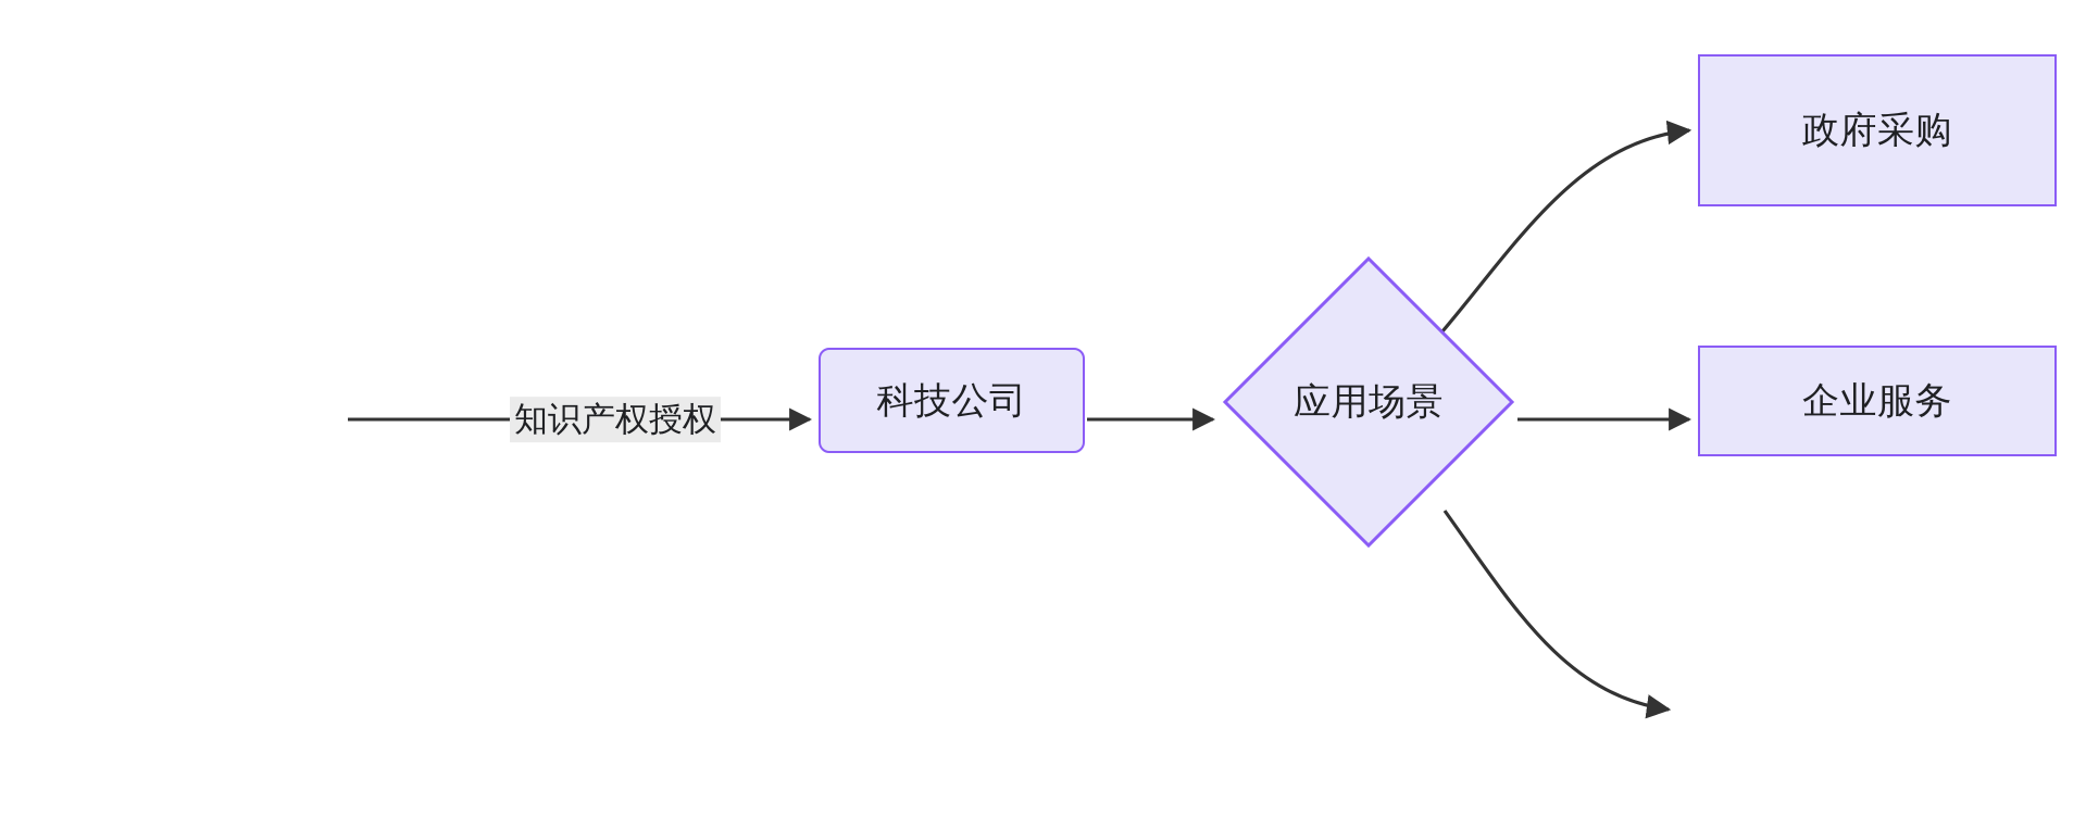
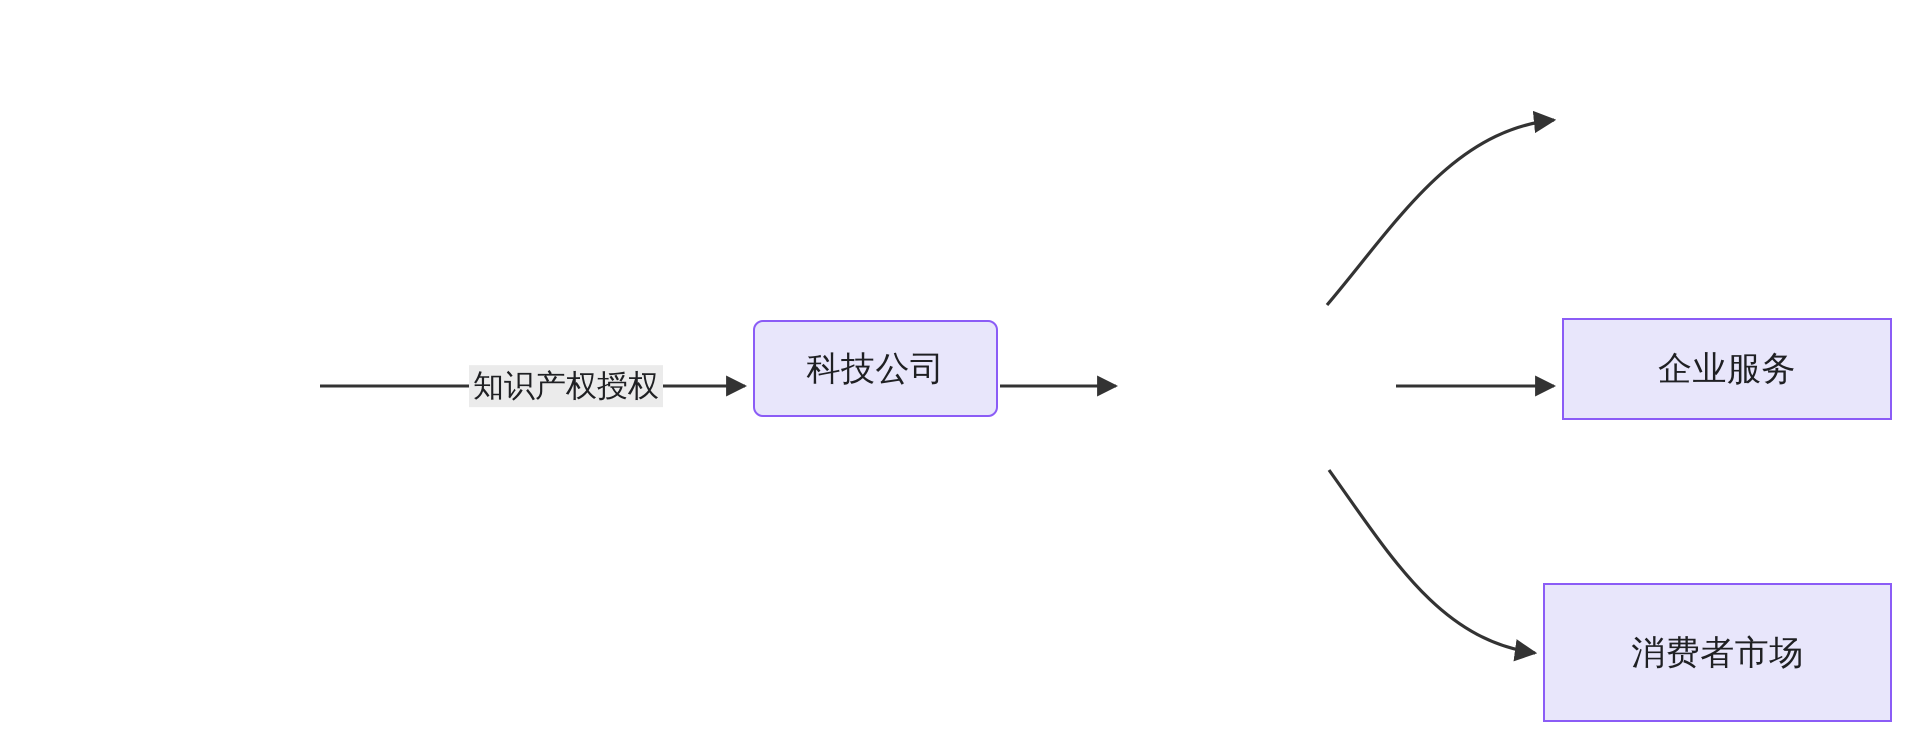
  科技公司
- 应用场景
- 政府采购
  企业服务
+ 消费者市场
  知识产权授权
